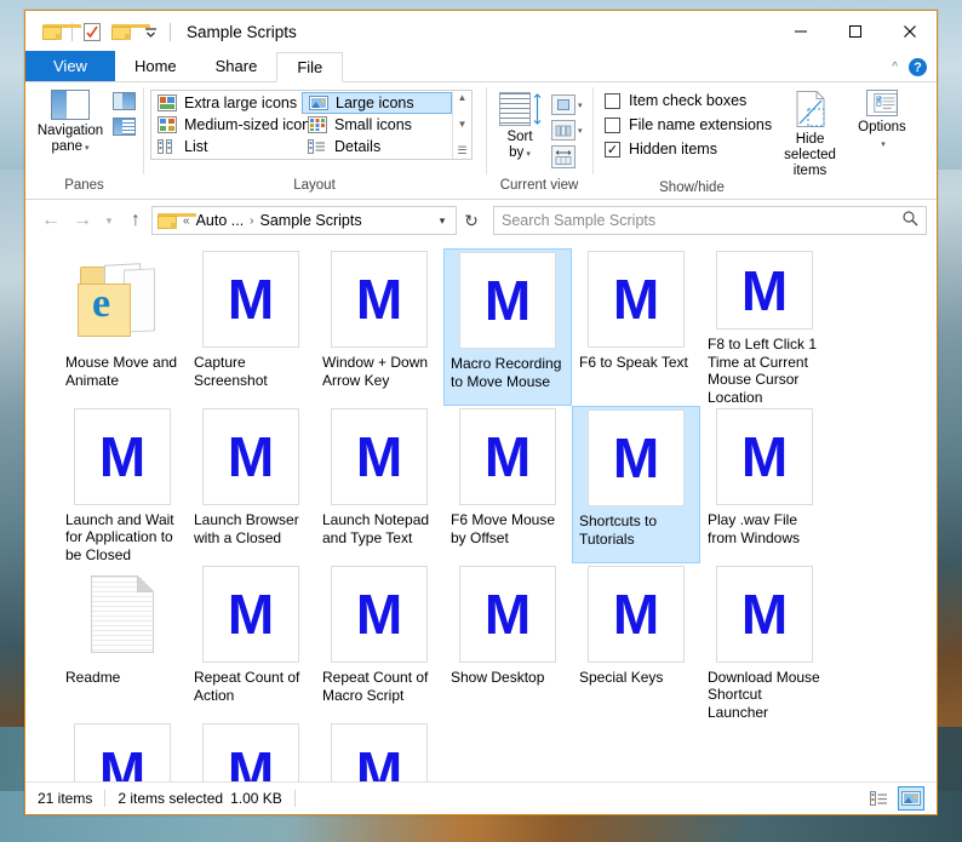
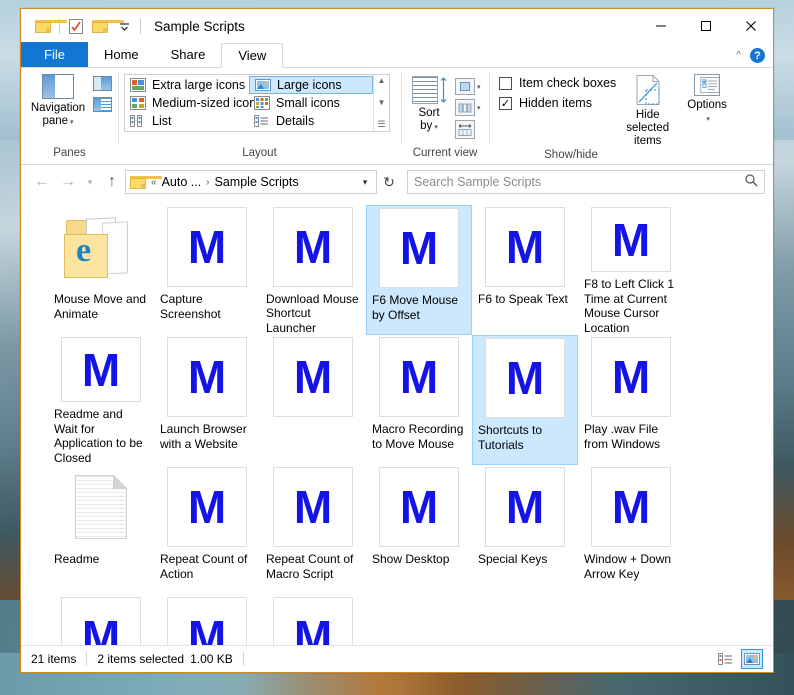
  Sample Scripts
- View
+ File
  Home
  Share
- File
+ View
  ^
  ?
  Navigation
  pane
  Panes
  Extra large icons
  Medium-sized icon
  List
  Large icons
  Small icons
  Details
  ▲
  ▼
  ☰
  Layout
  Sort
  Current view
  Item check boxes
- File name extensions
  ✓
  Hidden items
  Hide selected
  items
  Options
  Show/hide
  ←
  →
  ▾
  ↑
  «
  Auto ...
  ›
  Sample Scripts
  ▾
  ↻
  Search Sample Scripts
  e
  Mouse Move and Animate
  M
  Capture Screenshot
  M
- Window + Down Arrow Key
+ Download Mouse Shortcut Launcher
  M
- Macro Recording to Move Mouse
+ F6 Move Mouse by Offset
  M
  F6 to Speak Text
  M
  F8 to Left Click 1 Time at Current Mouse Cursor Location
  M
- Launch and Wait for Application to be Closed
+ Readme and Wait for Application to be Closed
  M
- Launch Browser with a Closed
+ Launch Browser with a Website
  M
- Launch Notepad and Type Text
  M
- F6 Move Mouse by Offset
+ Macro Recording to Move Mouse
  M
  Shortcuts to Tutorials
  M
  Play .wav File from Windows
  Readme
  M
  Repeat Count of Action
  M
  Repeat Count of Macro Script
  M
  Show Desktop
  M
  Special Keys
  M
- Download Mouse Shortcut Launcher
+ Window + Down Arrow Key
  M
  M
  M
  21 items
  2 items selected
  1.00 KB
